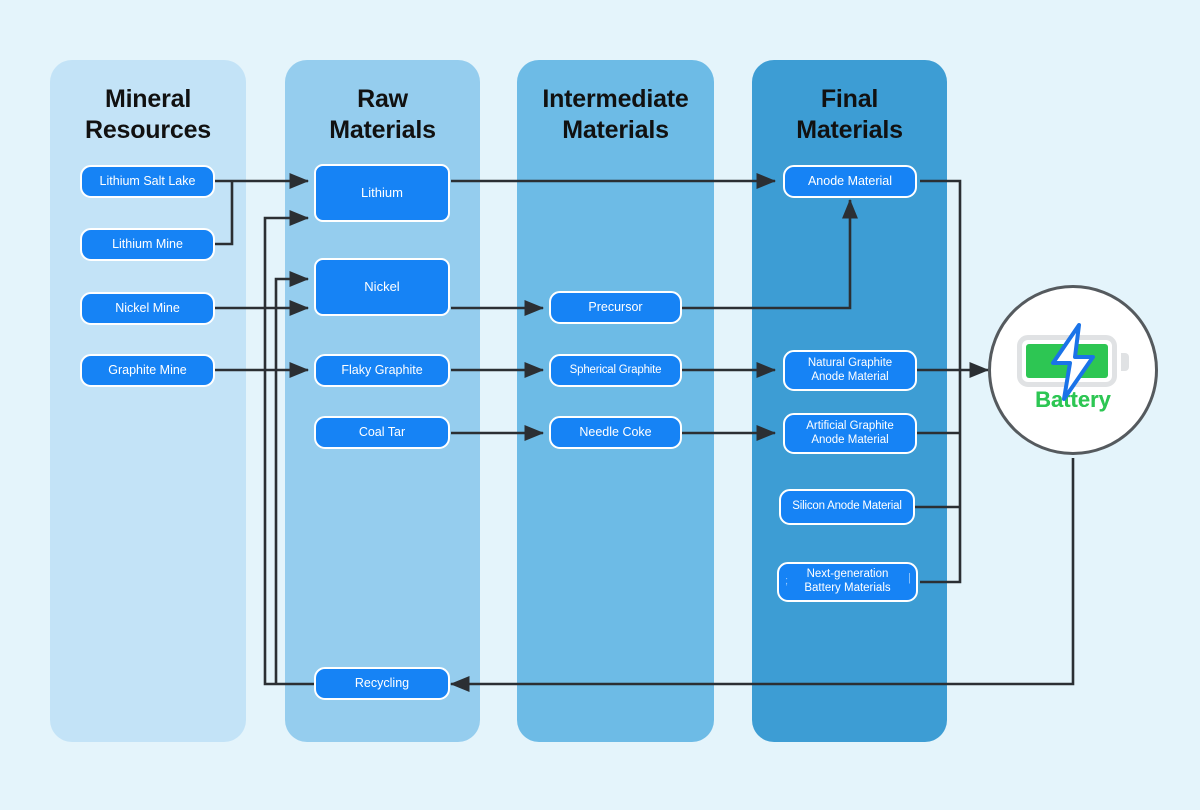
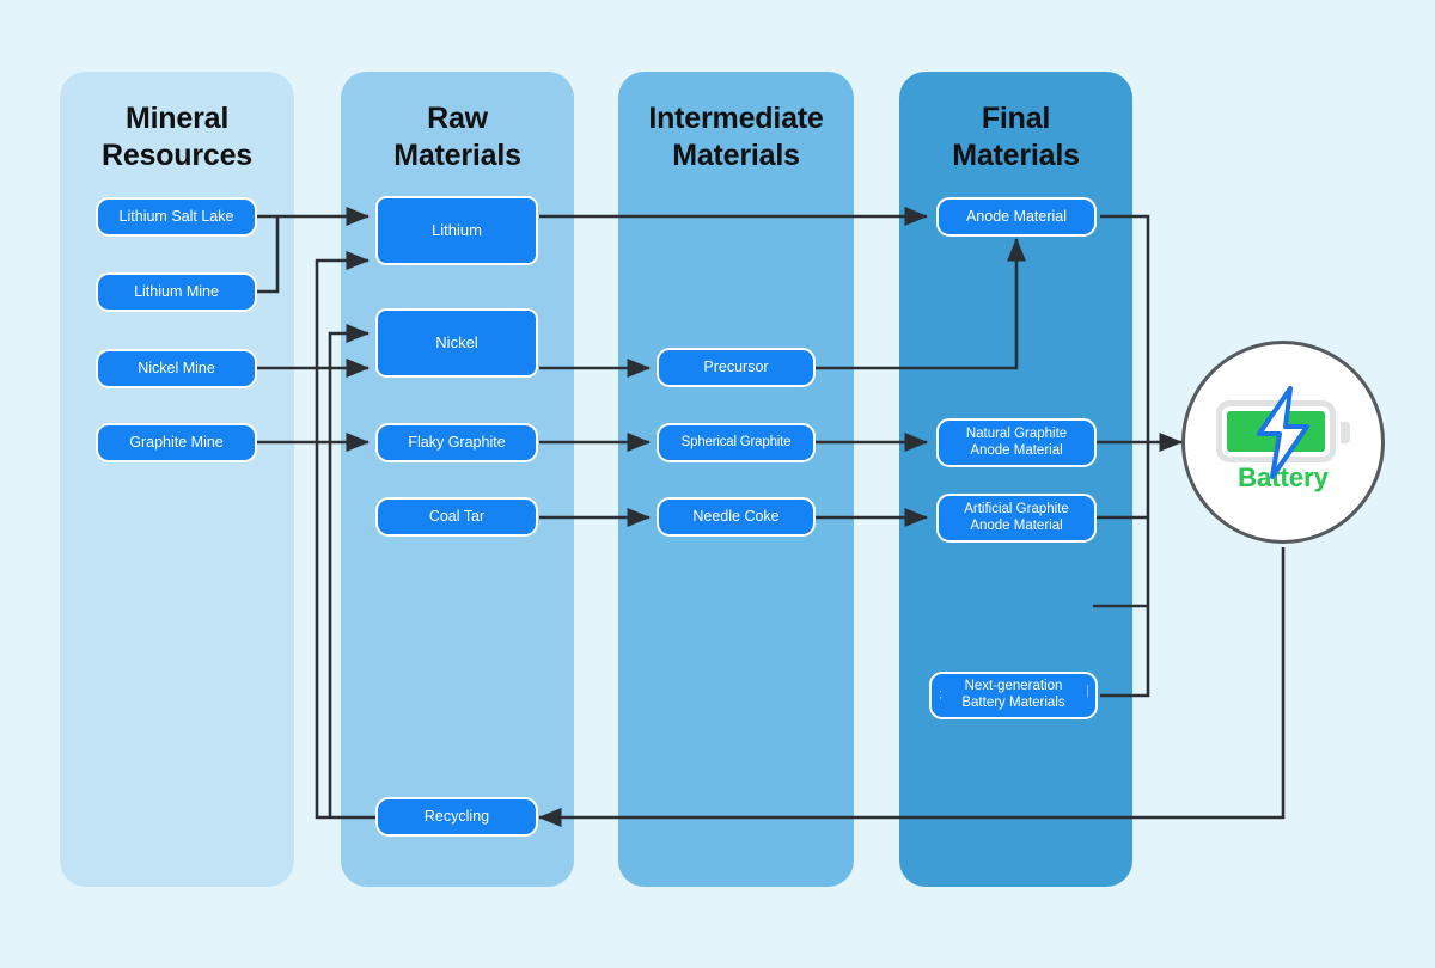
  Mineral
  Resources
  Raw
  Materials
  Intermediate
  Materials
  Final
  Materials
  Lithium Salt Lake
  Lithium Mine
  Nickel Mine
  Graphite Mine
  Lithium
  Nickel
  Flaky Graphite
  Coal Tar
  Recycling
  Precursor
  Spherical Graphite
  Needle Coke
  Anode Material
  Natural Graphite
  Anode Material
  Artificial Graphite
  Anode Material
- Silicon Anode Material
  Next-generation
  Battery Materials
  ;
  |
  Battery
